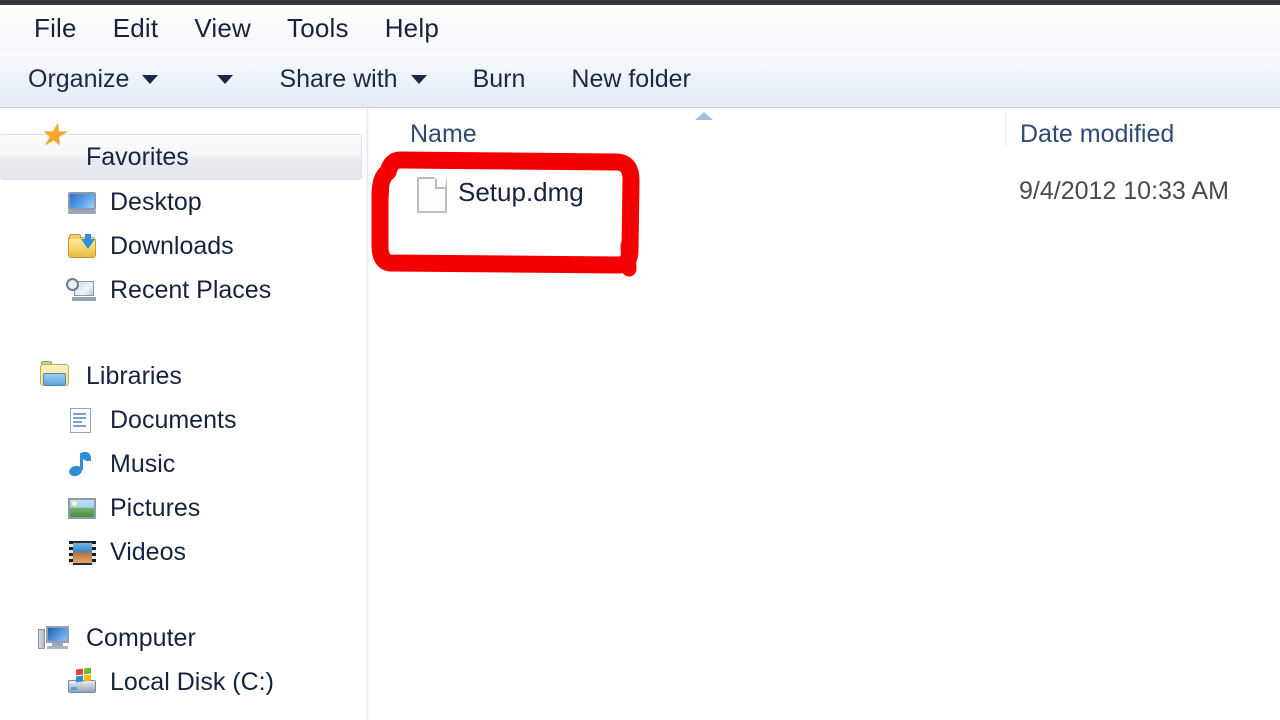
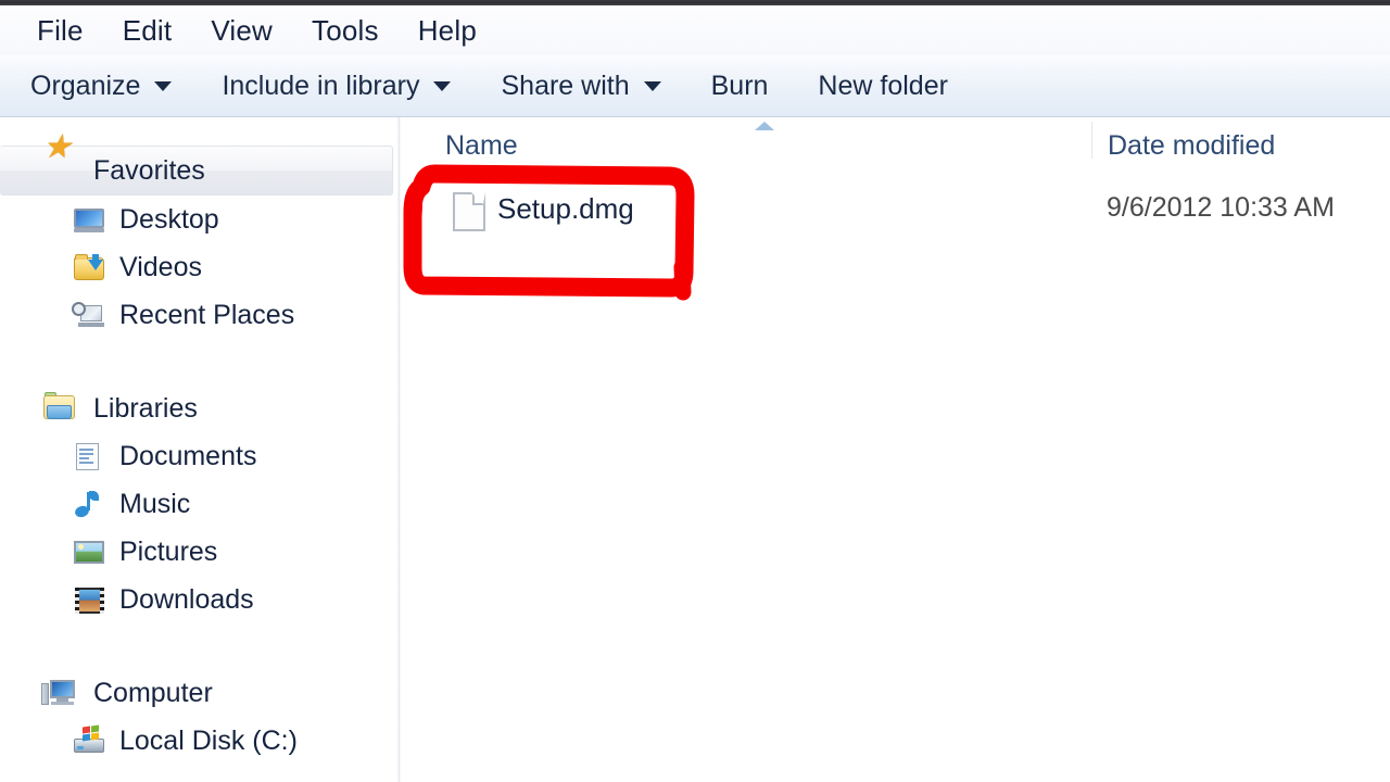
  File
  Edit
  View
  Tools
  Help
  Organize
+ Include in library
  Share with
  Burn
  New folder
  Favorites
  Desktop
- Downloads
+ Videos
  Recent Places
  Libraries
  Documents
  Music
  Pictures
- Videos
+ Downloads
  Computer
  Local Disk (C:)
  Name
  Date modified
  Setup.dmg
- 9/4/2012 10:33 AM
+ 9/6/2012 10:33 AM
